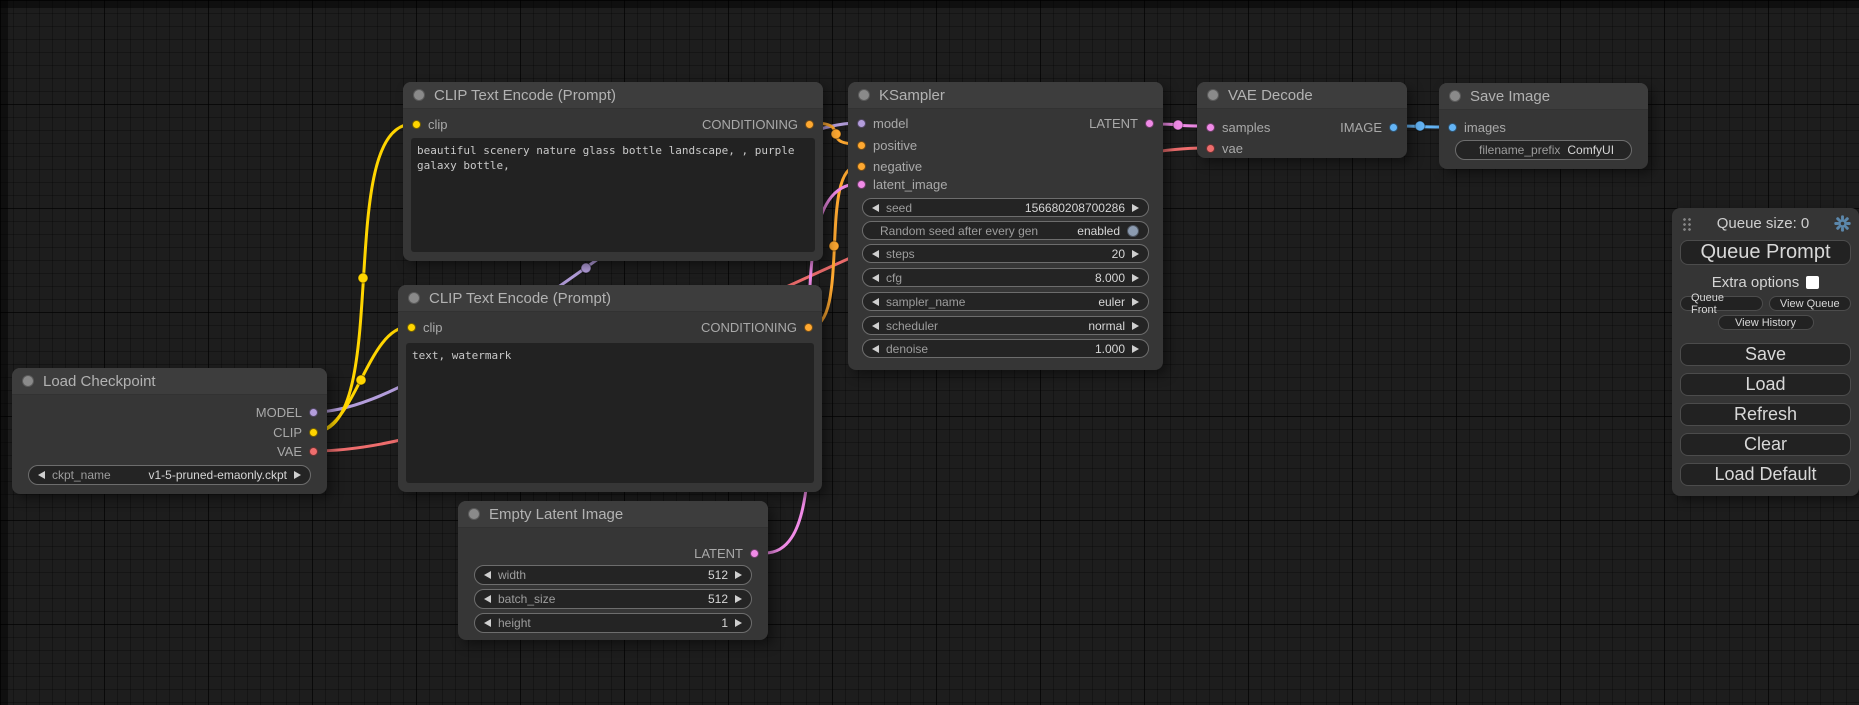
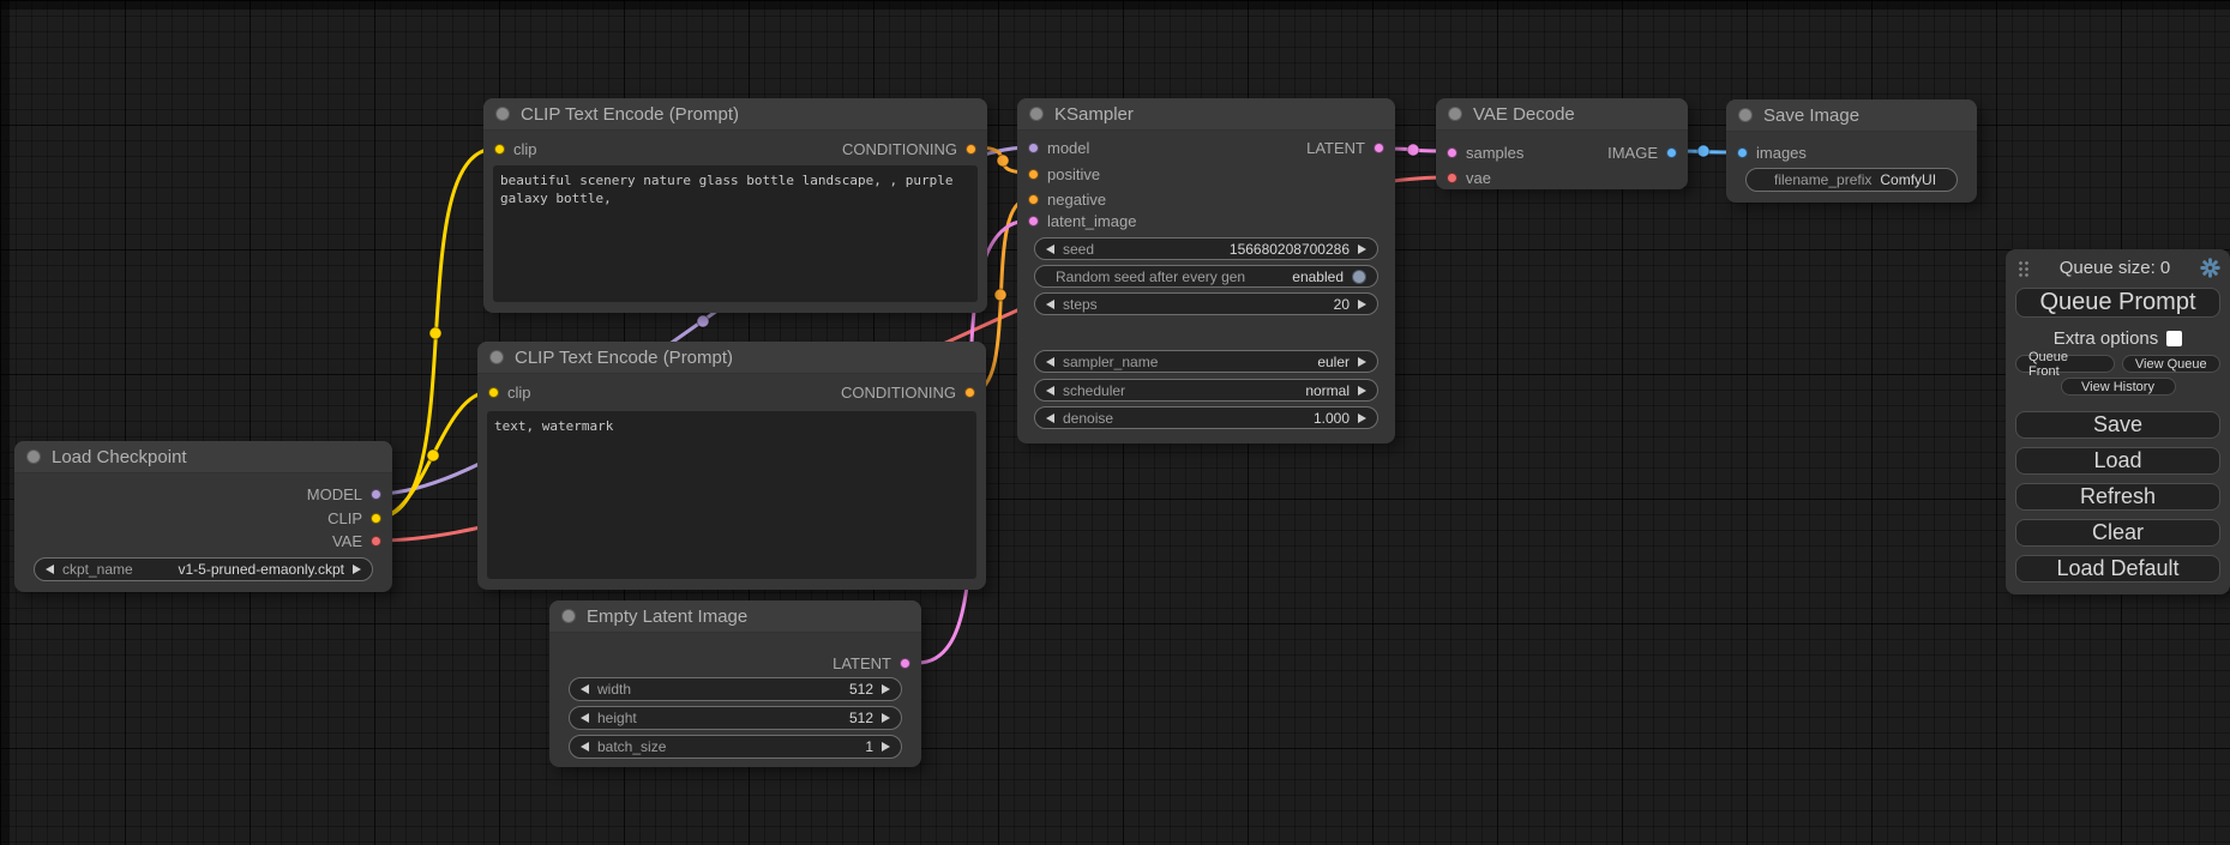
  Load Checkpoint
  MODEL
  CLIP
  VAE
  ckpt_name
  v1-5-pruned-emaonly.ckpt
  CLIP Text Encode (Prompt)
  clip
  CONDITIONING
  beautiful scenery nature glass bottle landscape, , purple galaxy bottle,
  CLIP Text Encode (Prompt)
  clip
  CONDITIONING
  text, watermark
  Empty Latent Image
  LATENT
  width
  512
- batch_size
+ height
  512
- height
+ batch_size
  1
  KSampler
  model
  LATENT
  positive
  negative
  latent_image
  seed
  156680208700286
  Random seed after every gen
  enabled
  steps
  20
- cfg
- 8.000
  sampler_name
  euler
  scheduler
  normal
  denoise
  1.000
  VAE Decode
  samples
  IMAGE
  vae
  Save Image
  images
  filename_prefix
  ComfyUI
  Queue size: 0
  Queue Prompt
  Extra options
  Queue Front
  View Queue
  View History
  Save
  Load
  Refresh
  Clear
  Load Default
